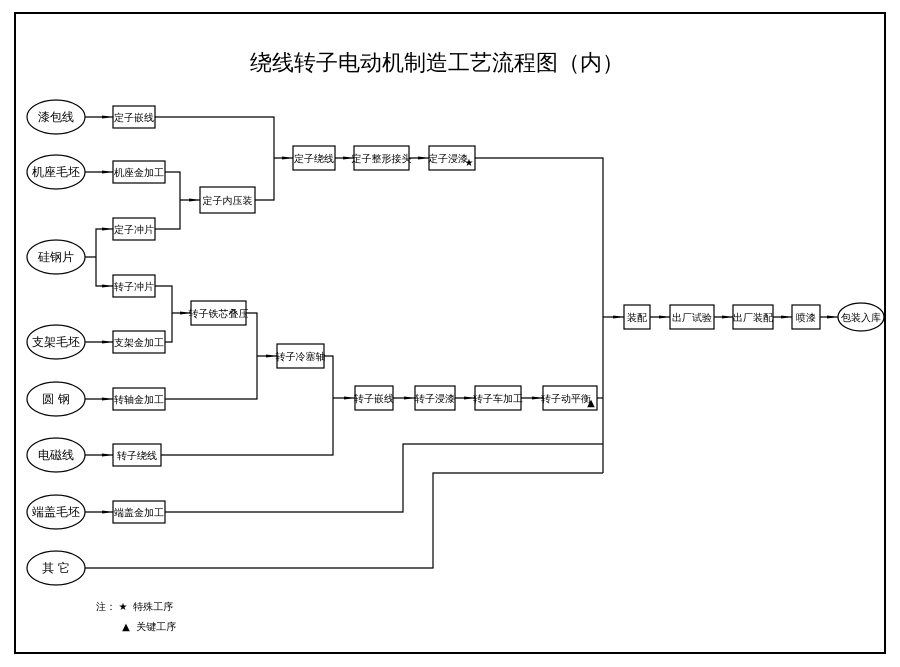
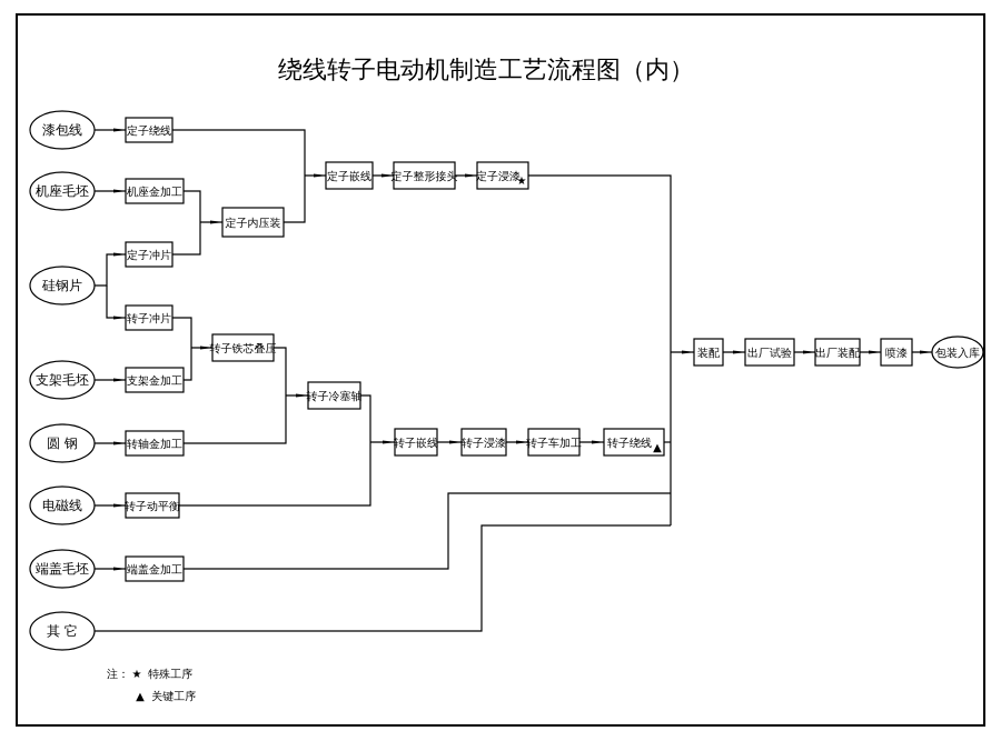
  绕线转子电动机制造工艺流程图（
  漆包线
  机座毛坯
  硅钢片
  支架毛坯
  圆 钢
  电磁线
  端盖毛坯
  其 它
- 定子嵌线
+ 定子绕线
  机座金加工
  定子冲片
  定子内压装
- 定子绕线
+ 定子嵌线
  定子整形接头
  定子浸漆
  ★
  转子冲片
  支架金加工
  转子铁芯叠压
  转轴金加工
  转子冷塞轴
- 转子绕线
+ 转子动平衡
  转子嵌线
  转子浸漆
  转子车加工
- 转子动平衡
+ 转子绕线
  ▲
  端盖金加工
  装配
  出厂试验
  出厂装配
  喷漆
  包装入库
  注： ★ 特殊工序
  ▲ 关键工序
